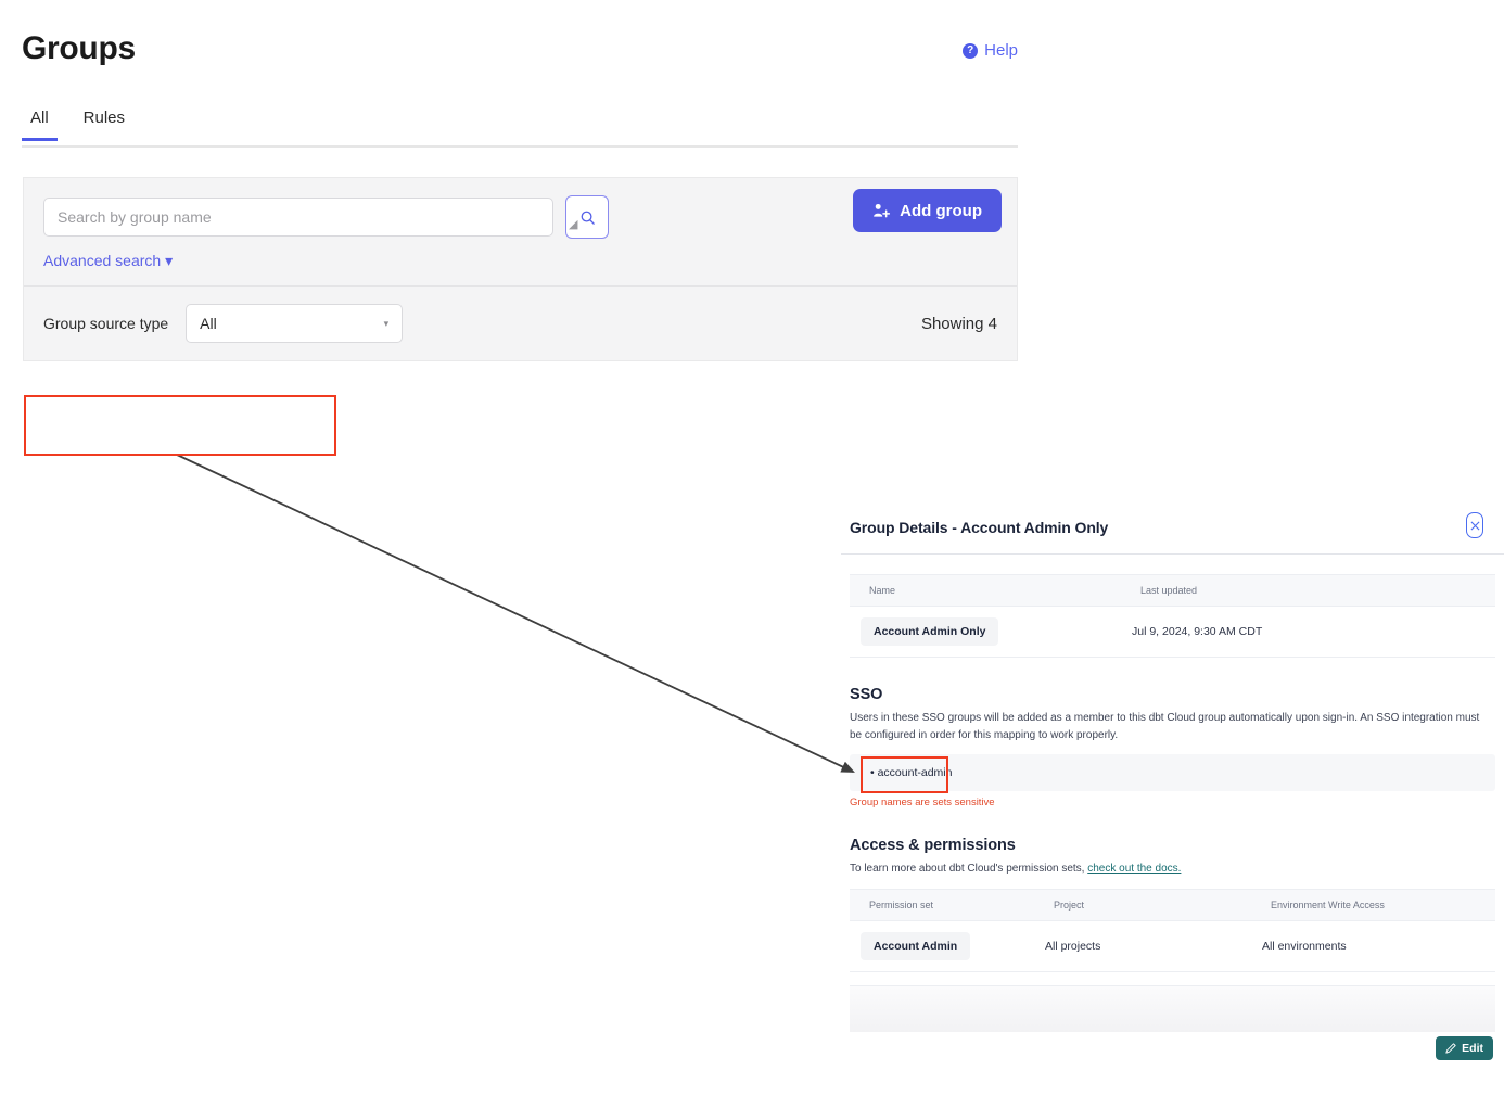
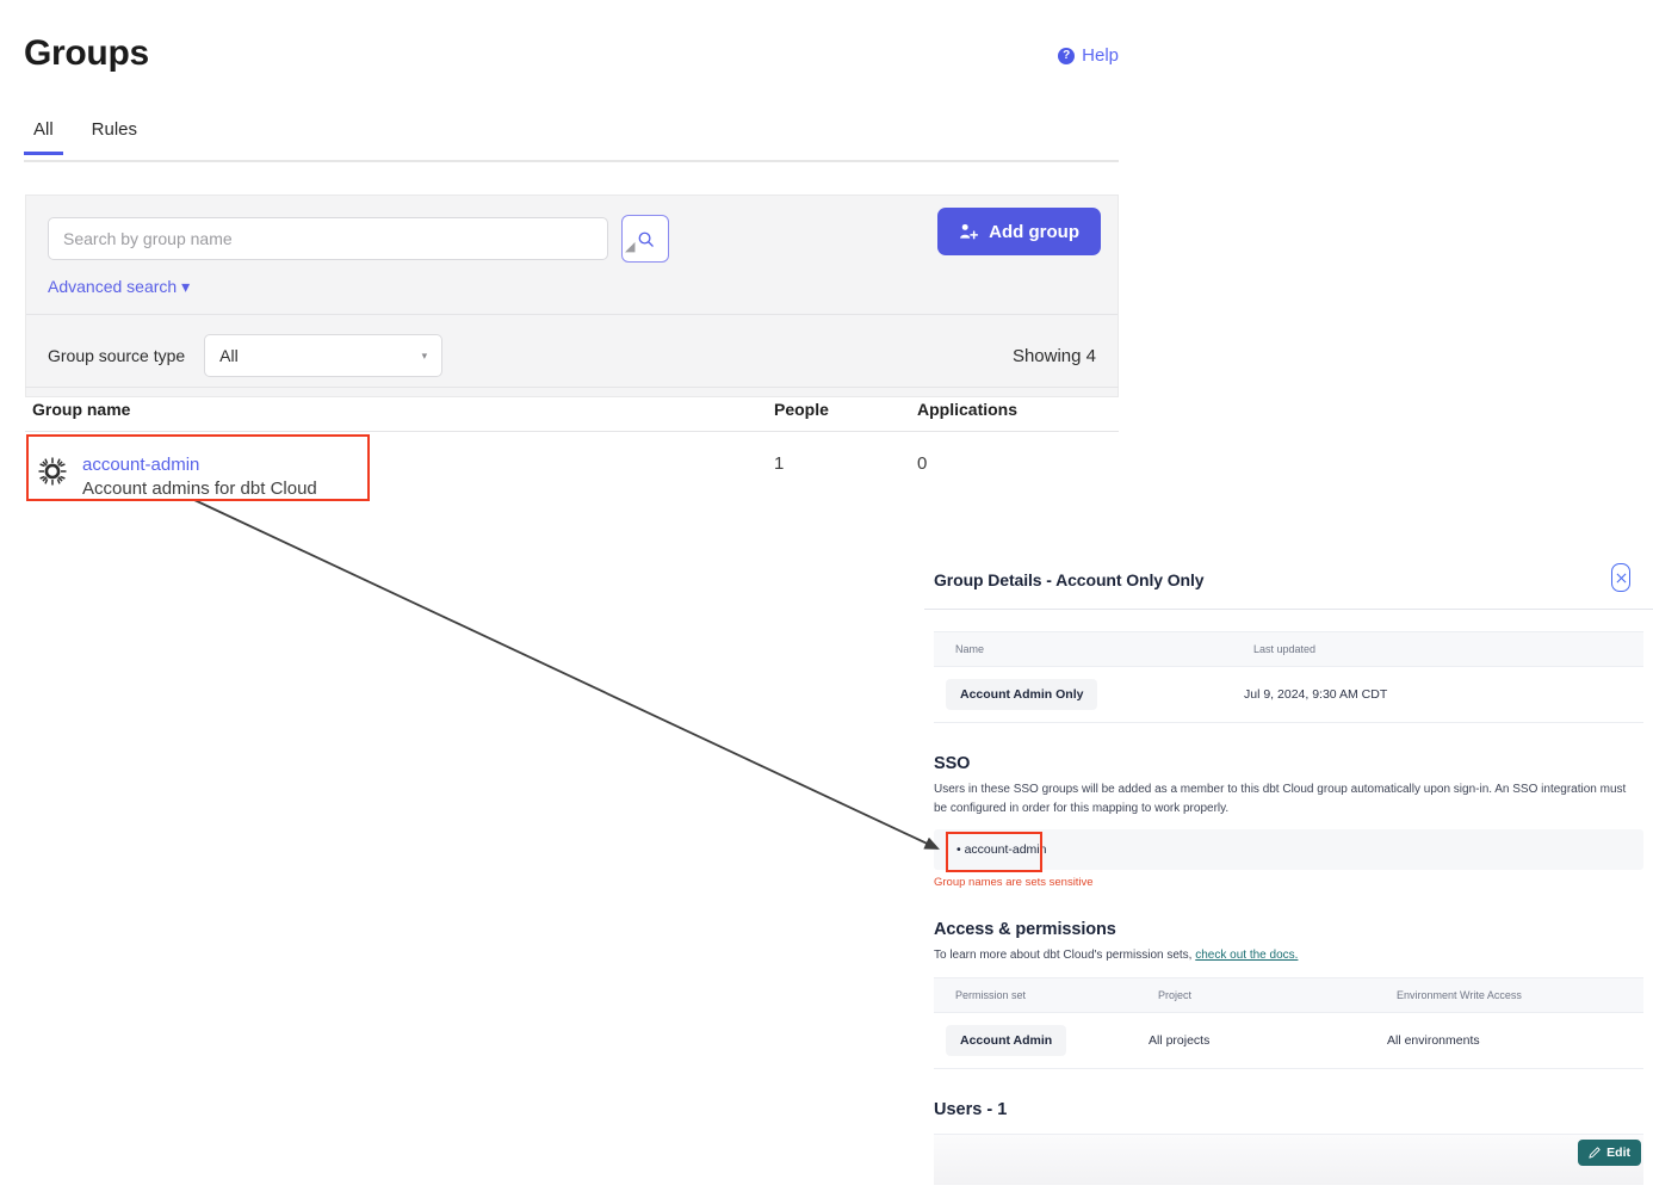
  Groups
  ?
  Help
  All
  Rules
  Search by group name
  ◢
  Add group
  Advanced search ▾
  Group source type
  All
  ▾
  Showing 4
+ Group name
+ People
+ Applications
+ account-admin
+ Account admins for dbt Cloud
+ 1
+ 0
- Group Details - Account Admin Only
+ Group Details - Account Only Only
  Name	Last updated
  Account Admin Only	Jul 9, 2024, 9:30 AM CDT
  SSO
  Users in these SSO groups will be added as a member to this dbt Cloud group automatically upon sign-in. An SSO integration must be configured in order for this mapping to work properly.
  • account-admin
  Group names are sets sensitive
  Access & permissions
  To learn more about dbt Cloud's permission sets, check out the docs.
  Permission set	Project	Environment Write Access
  Account Admin	All projects	All environments
+ Users - 1
  Edit
